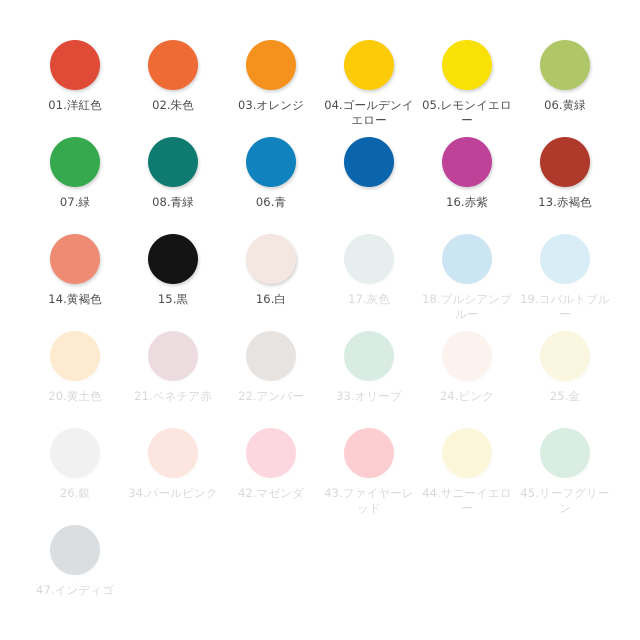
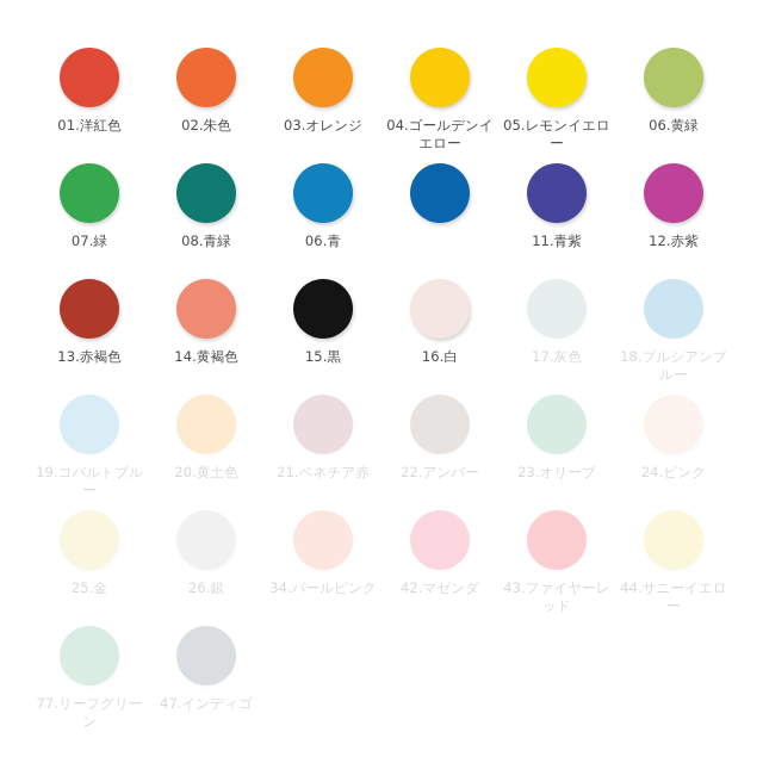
  01.洋紅色
  02.朱色
  03.オレンジ
  04.ゴールデンイエロー
  05.レモンイエロー
  06.黄緑
  07.緑
  08.青緑
  06.青
+ 11.青紫
- 16.赤紫
+ 12.赤紫
  13.赤褐色
  14.黄褐色
  15.黒
  16.白
  17.灰色
  18.プルシアンブルー
  19.コバルトブルー
  20.黄土色
  21.ベネチア赤
  22.アンバー
- 33.オリーブ
+ 23.オリーブ
  24.ピンク
  25.金
  26.銀
  34.パールピンク
  42.マゼンダ
  43.ファイヤーレッド
  44.サニーイエロー
- 45.リーフグリーン
+ 77.リーフグリーン
  47.インディゴ
